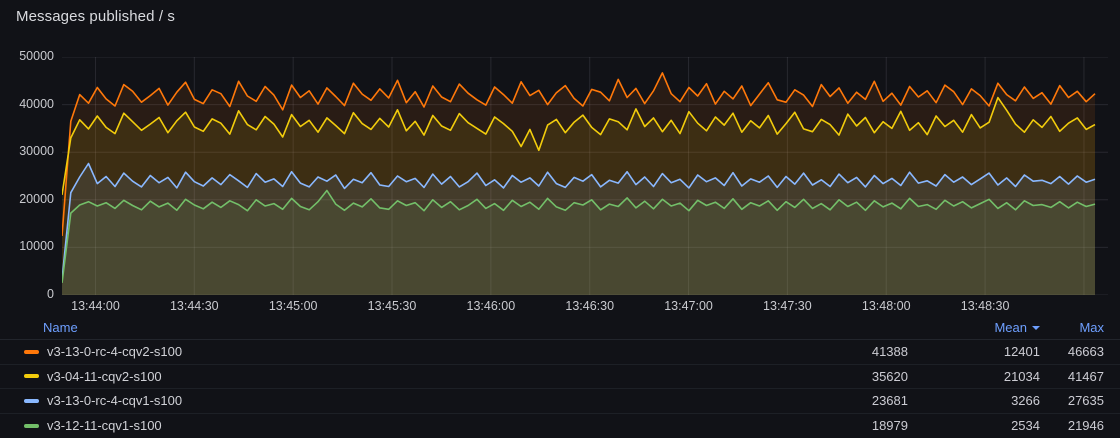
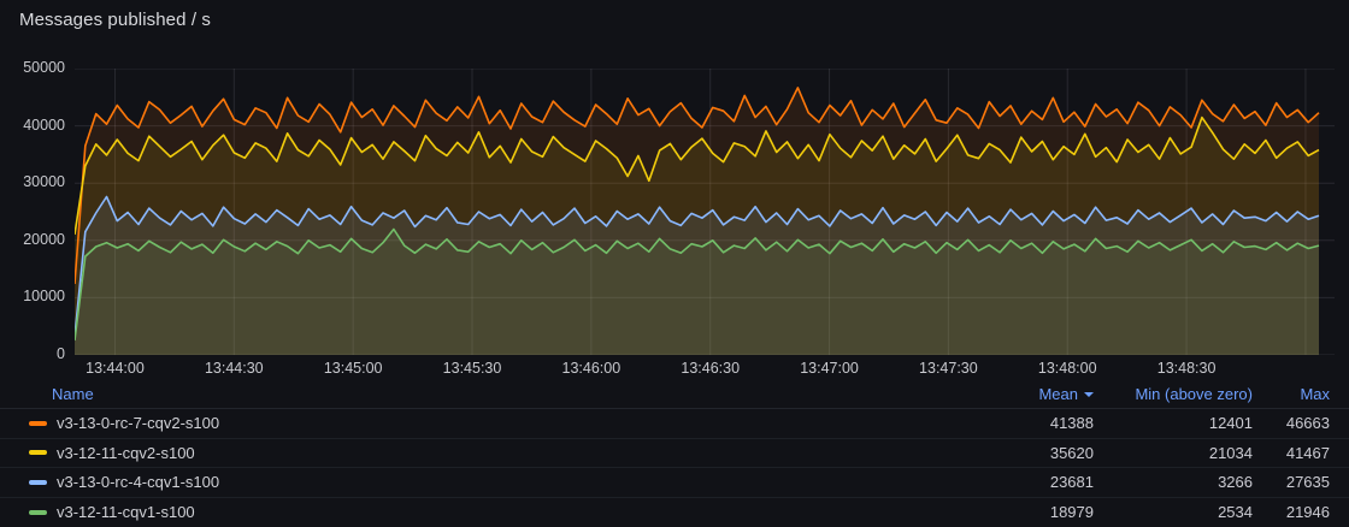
  Messages published / s
  0
  10000
  20000
  30000
  40000
  50000
  13:44:00
  13:44:30
  13:45:00
  13:45:30
  13:46:00
  13:46:30
  13:47:00
  13:47:30
  13:48:00
  13:48:30
  Name
  Mean
+ Min (above zero)
  Max
- v3-13-0-rc-4-cqv2-s100
+ v3-13-0-rc-7-cqv2-s100
  41388
  12401
  46663
- v3-04-11-cqv2-s100
+ v3-12-11-cqv2-s100
  35620
  21034
  41467
  v3-13-0-rc-4-cqv1-s100
  23681
  3266
  27635
  v3-12-11-cqv1-s100
  18979
  2534
  21946
